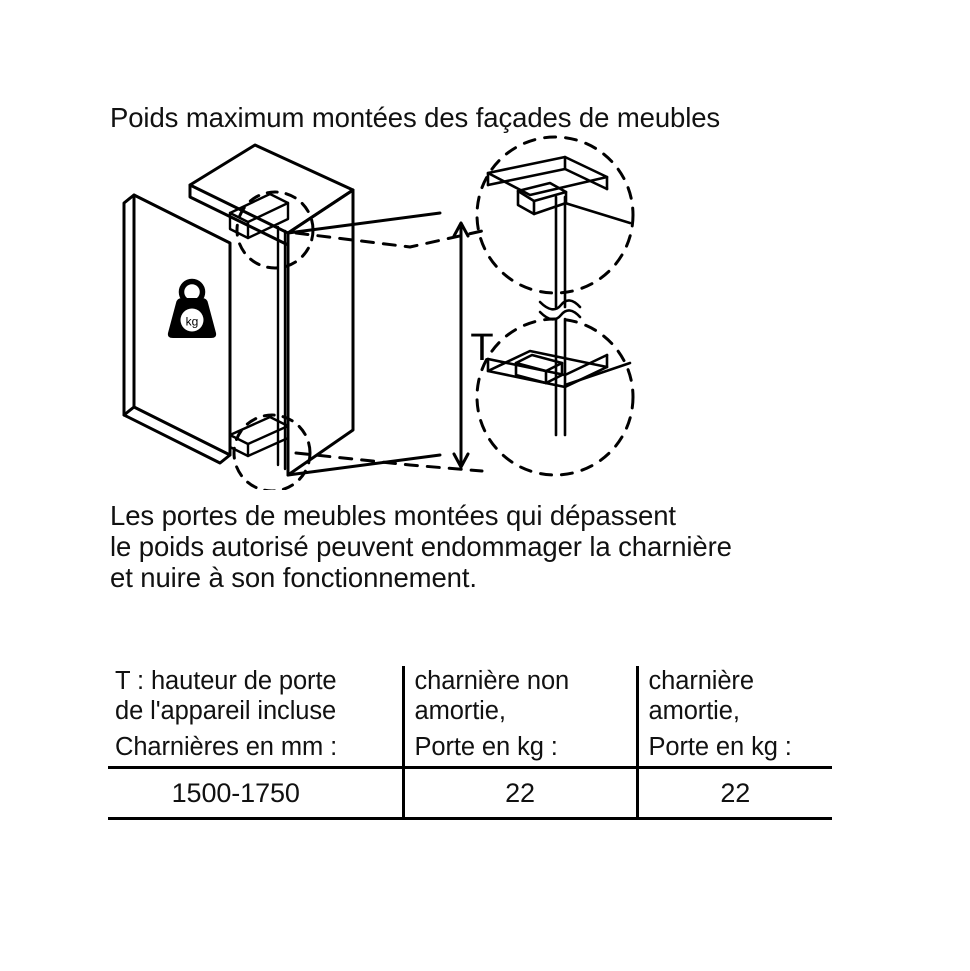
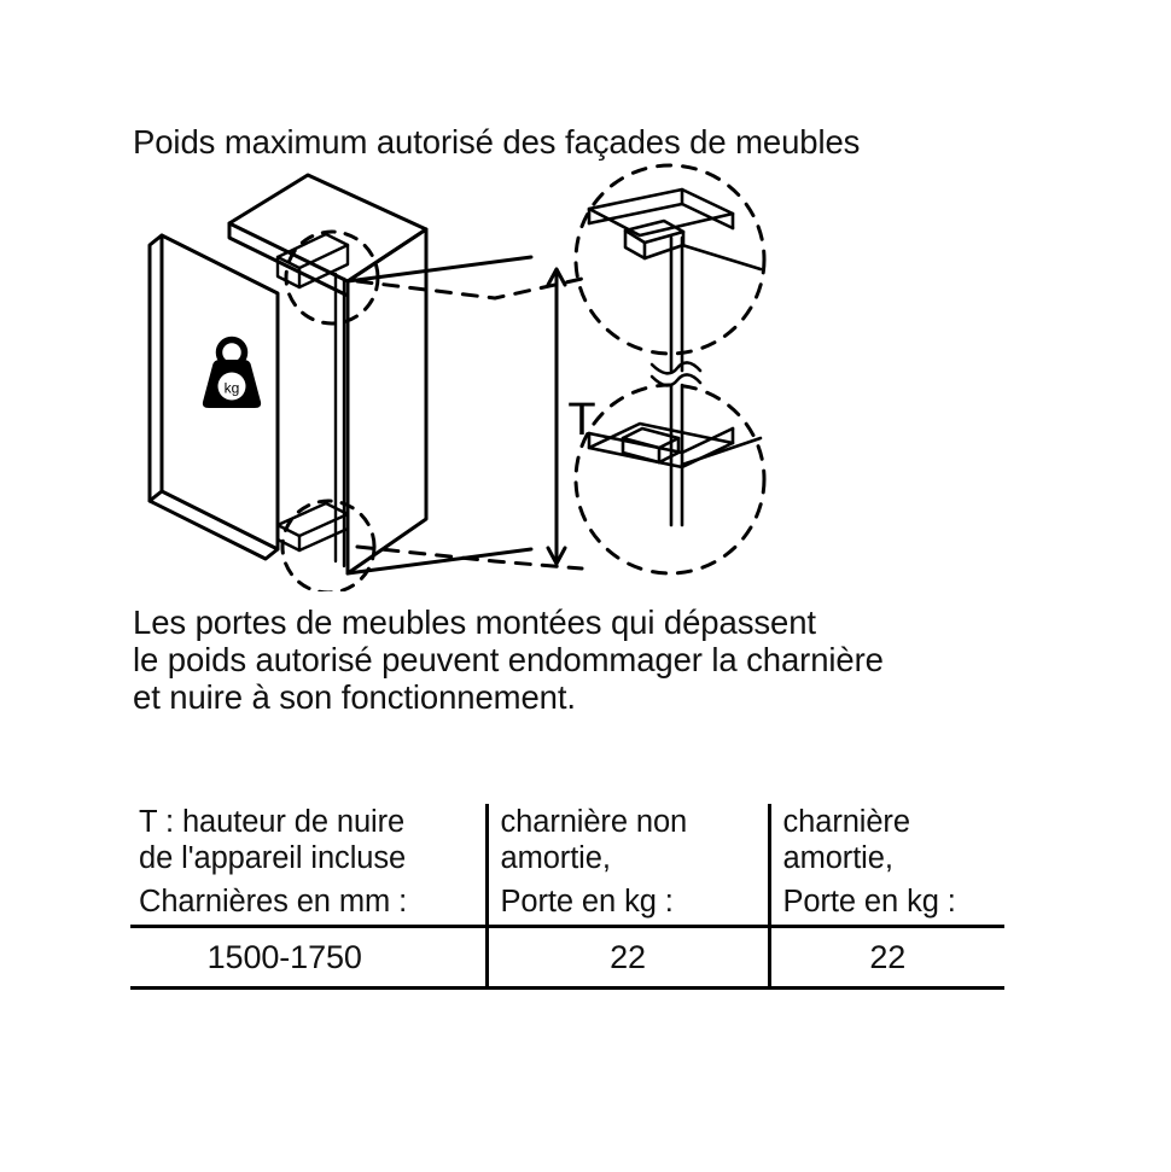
- Poids maximum montées des façades de meubles
+ Poids maximum autorisé des façades de meubles
  kg
  T
  Les portes de meubles montées qui dépassent
  le poids autorisé peuvent endommager la charnière
  et nuire à son fonctionnement.
- T : hauteur de porte de l'appareil incluse Charnières en mm :	charnière non amortie, Porte en kg :	charnière amortie, Porte en kg :
+ T : hauteur de nuire de l'appareil incluse Charnières en mm :	charnière non amortie, Porte en kg :	charnière amortie, Porte en kg :
  1500-1750	22	22
